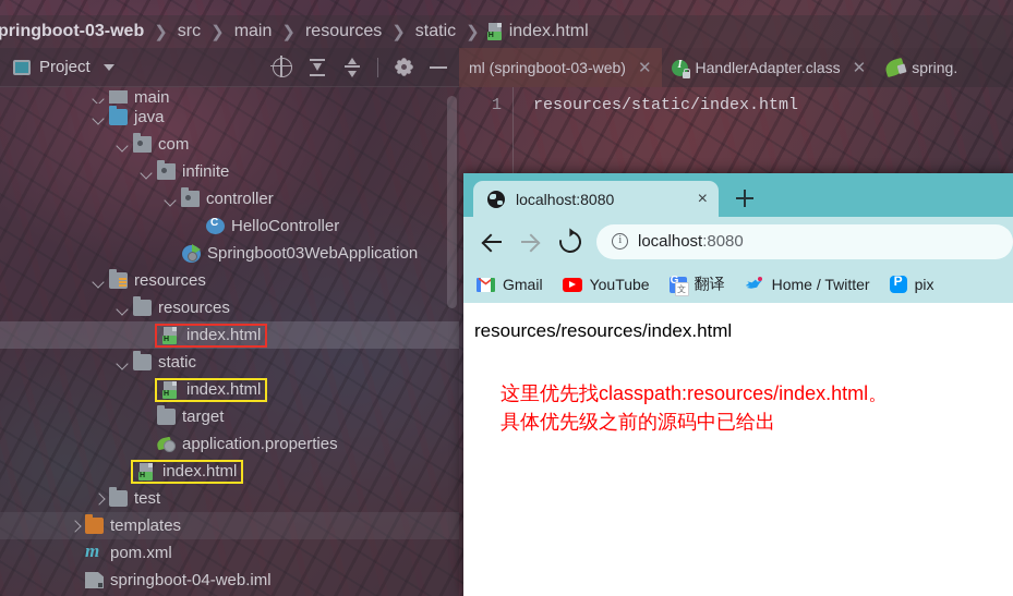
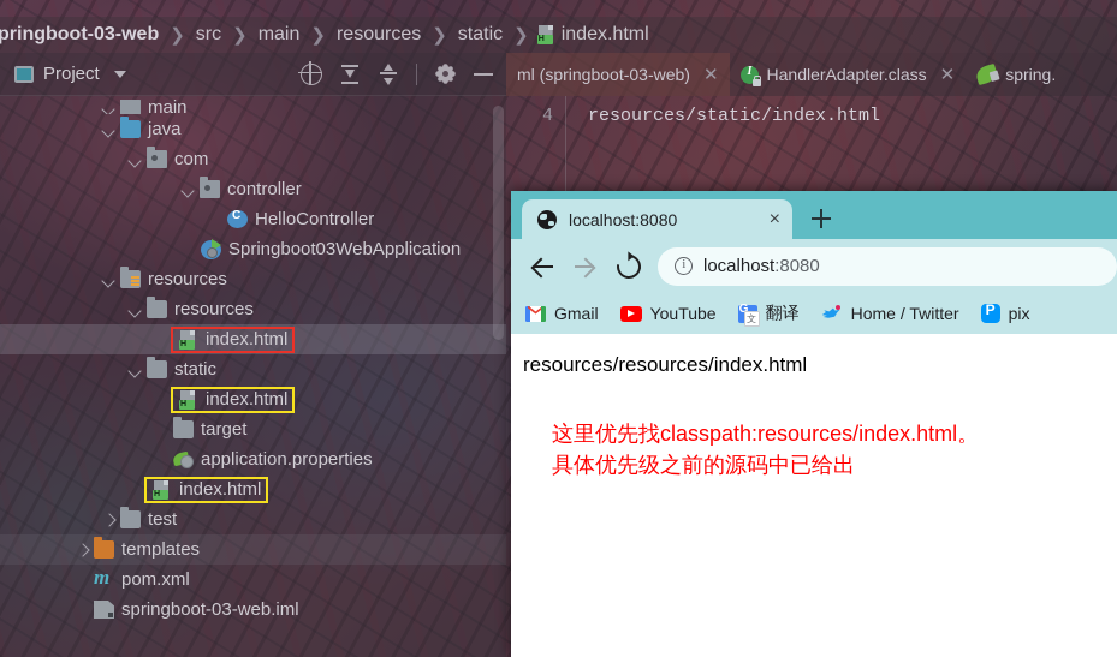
  pringboot-03-web
  ❯
  src
  ❯
  main
  ❯
  resources
  ❯
  static
  ❯
  index.html
  Project
  main
  java
  com
- infinite
  controller
  HelloController
  Springboot03WebApplication
  resources
  resources
  index.html
  static
  index.html
  target
  application.properties
  index.html
  test
  templates
  pom.xml
- springboot-04-web.iml
+ springboot-03-web.iml
  ml (springboot-03-web)
  ✕
  HandlerAdapter.class
  ✕
  spring.
- 1
+ 4
  resources/static/index.html
  localhost:8080
  ×
  localhost:8080
  Gmail
  YouTube
  翻译
  Home / Twitter
  pix
  resources/resources/index.html
  这里优先找classpath:resources/index.html。
  具体优先级之前的源码中已给出
